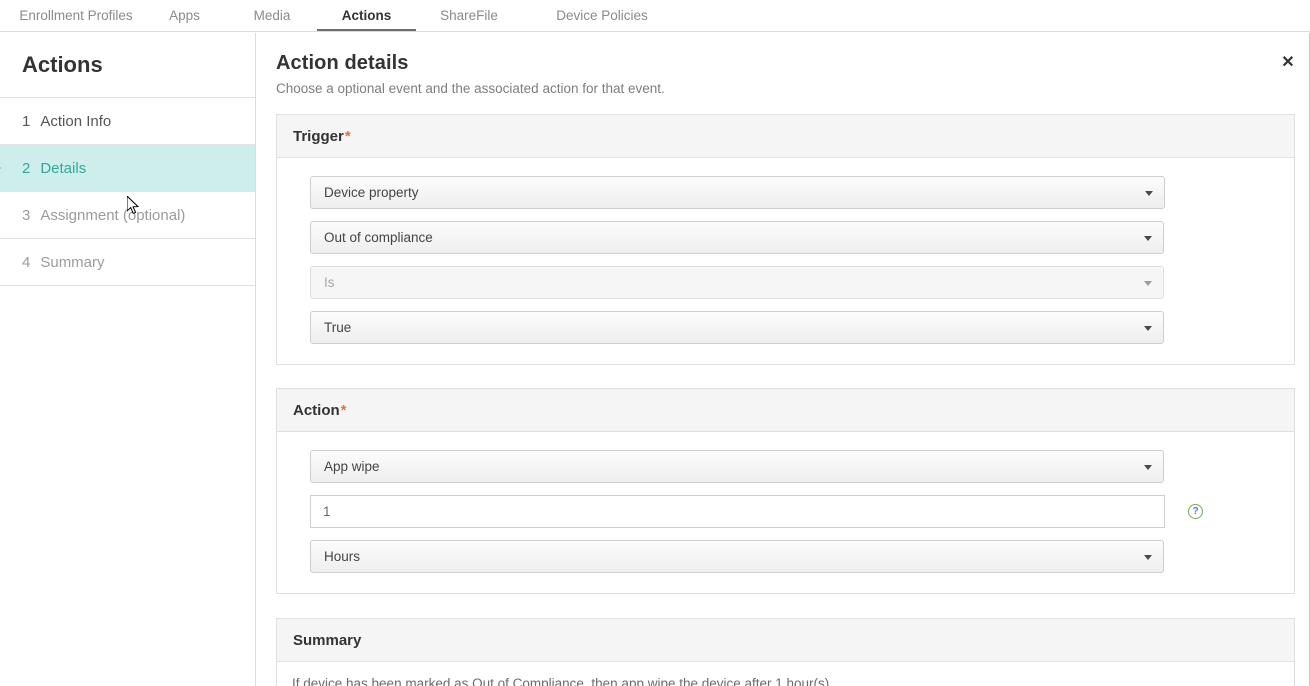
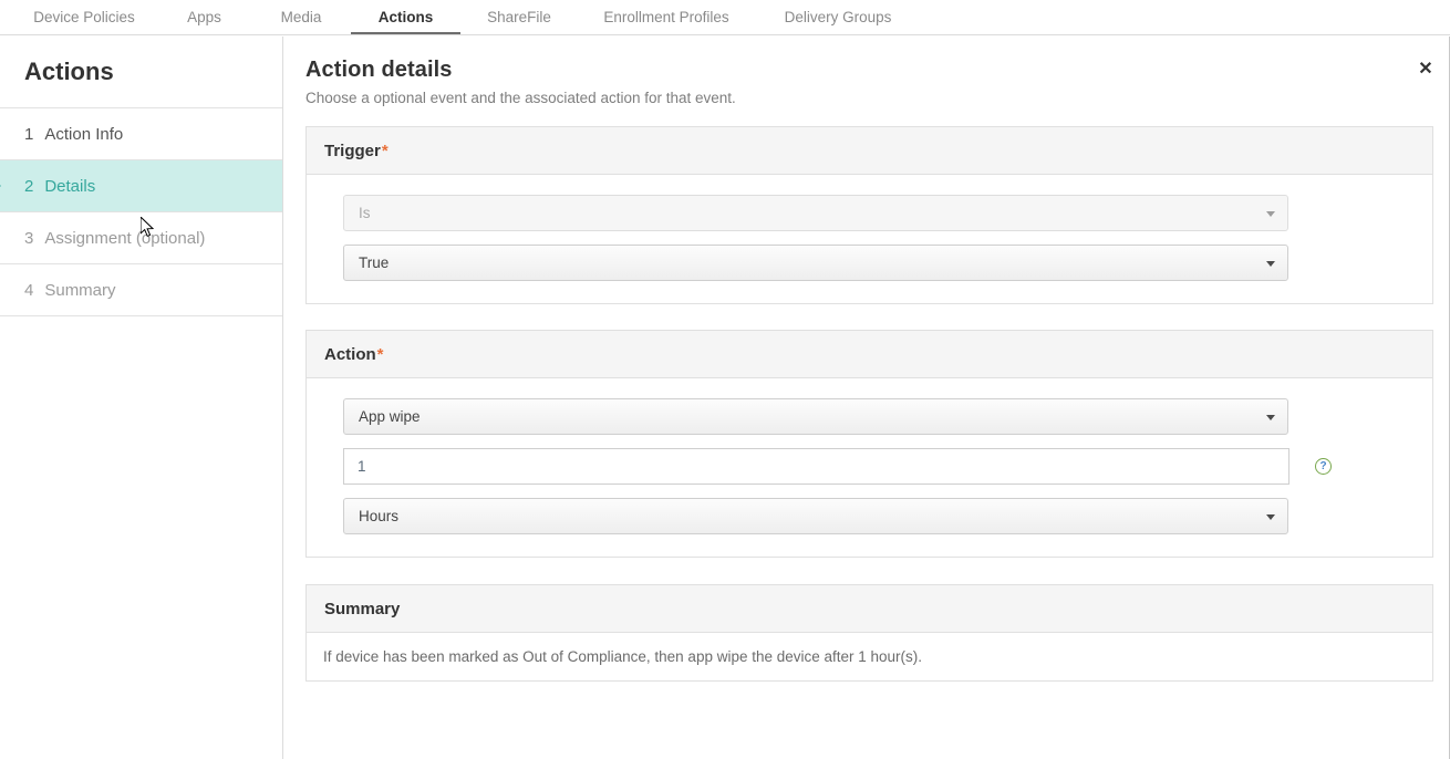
- Enrollment Profiles
+ Device Policies
  Apps
  Media
  Actions
  ShareFile
- Device Policies
+ Enrollment Profiles
+ Delivery Groups
  Actions
  1
  Action Info
  2
  Details
  3
  Assignment (optional)
  4
  Summary
  ✕
  Action details
  Choose a optional event and the associated action for that event.
  Trigger
  *
- Device property
- Out of compliance
  Is
  True
  Action
  *
  App wipe
  1
  ?
  Hours
  Summary
  If device has been marked as Out of Compliance, then app wipe the device after 1 hour(s).
